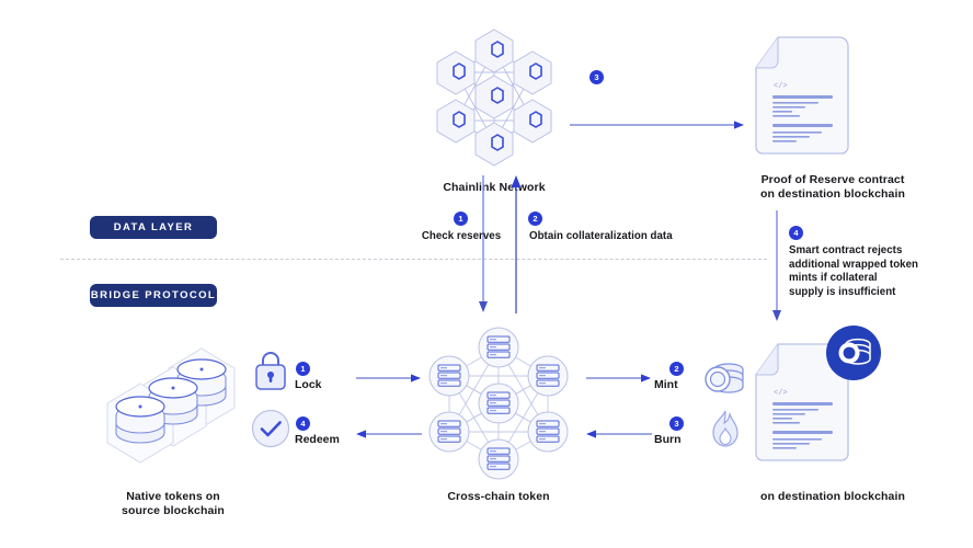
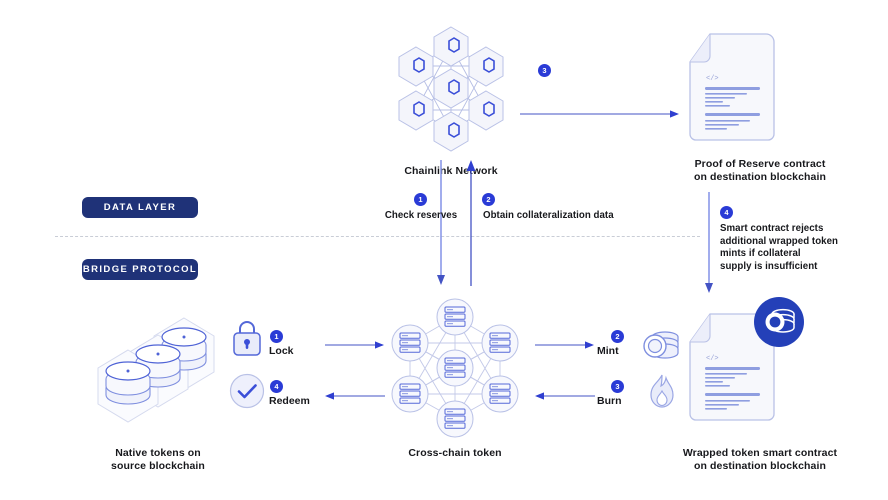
  DATA LAYER
  BRIDGE PROTOCOL
  Chainlink Nework
  </>
  Proof of Reserve contract
  on destination blockchain
  3
  1
  Check reserves
  2
  Obtain collateralization data
  4
  Smart contract rejects
  additional wrapped token
  mints if collateral
  supply is insufficient
  Native tokens on
  source blockchain
  1
  Lock
  4
  Redeem
  Cross-chain token
  2
  Mint
  3
  Burn
  </>
+ Wrapped token smart contract
  on destination blockchain
